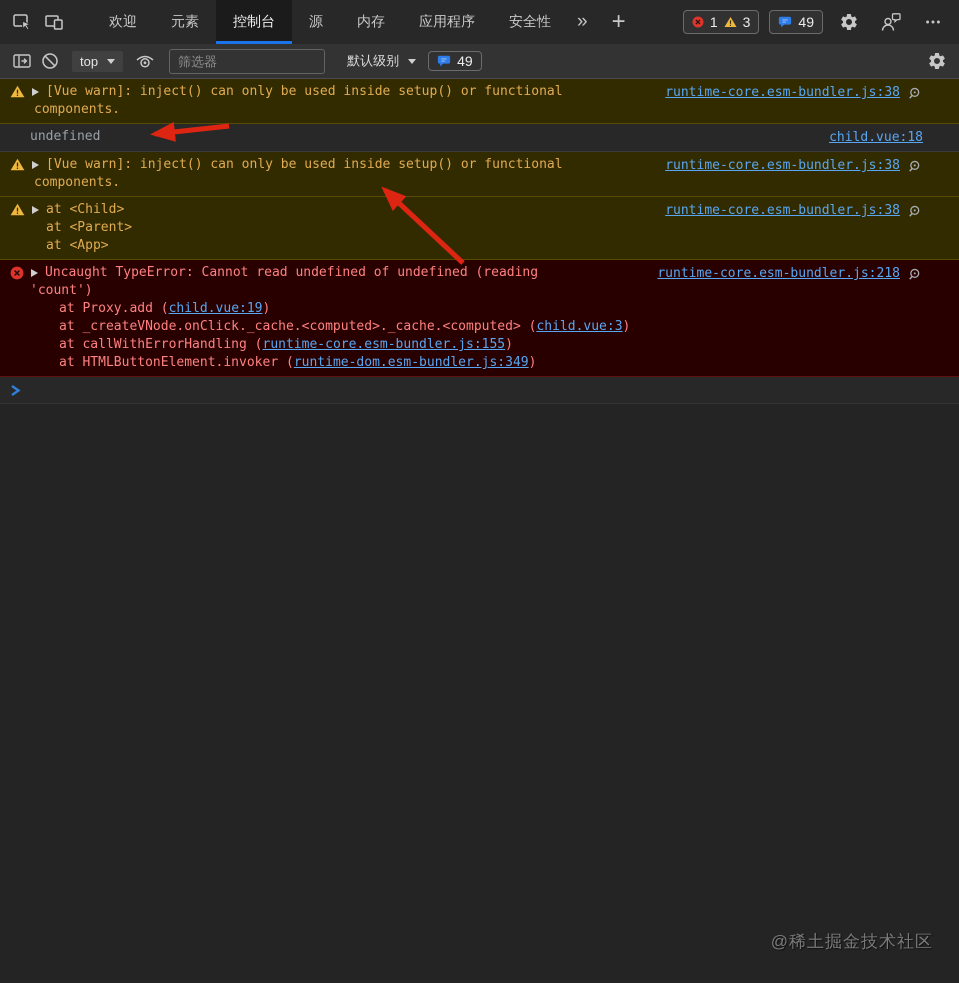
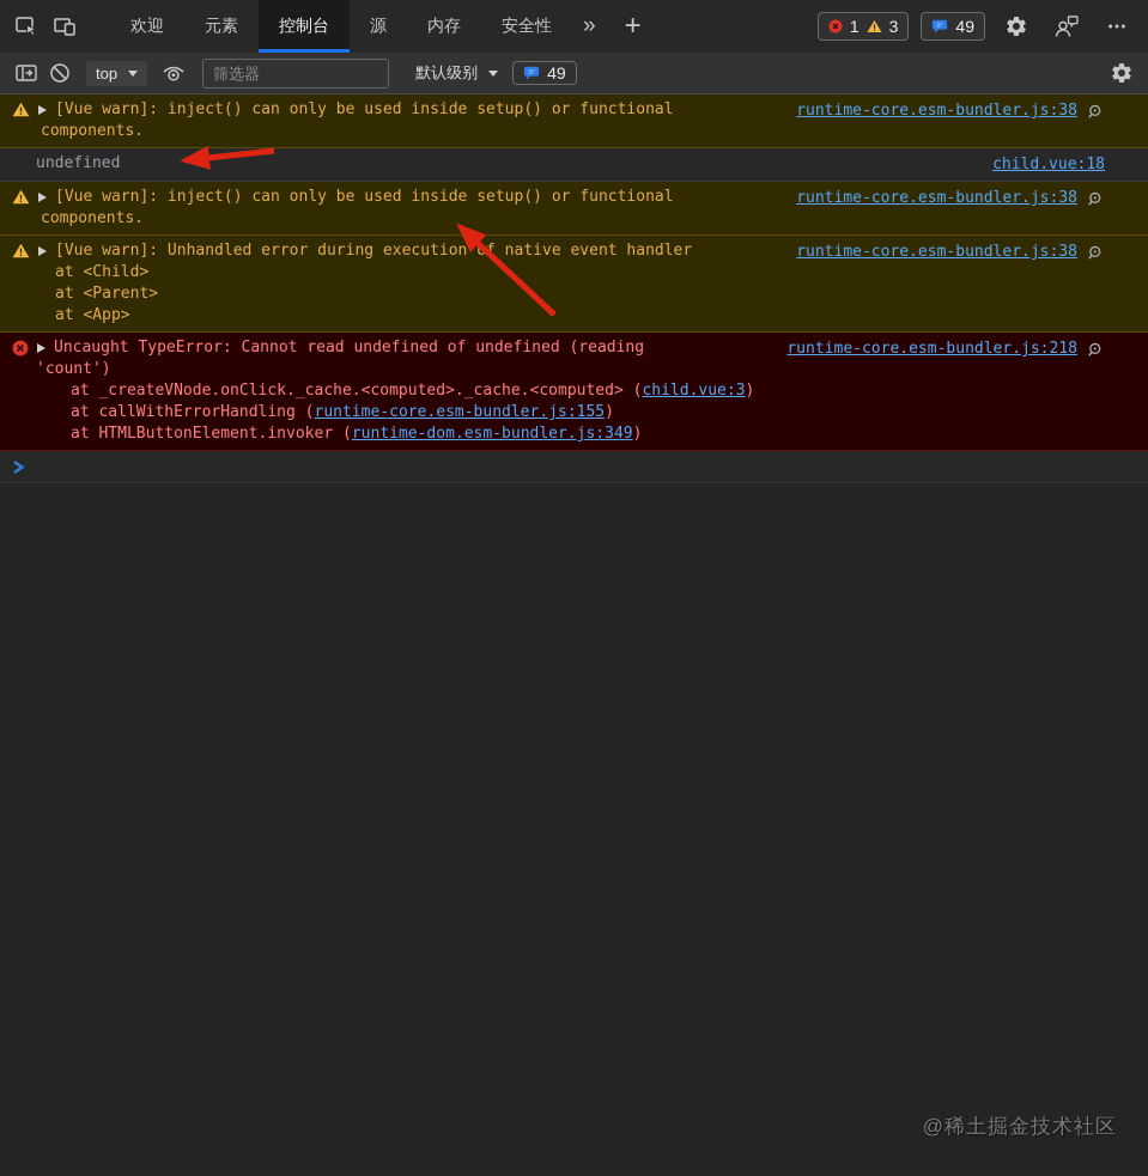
  欢迎
  元素
  控制台
  源
  内存
- 应用程序
  安全性
  »
  +
  1
  3
  49
  top
  筛选器
  默认级别
  49
  [Vue warn]: inject() can only be used inside setup() or functional
  components.
  runtime-core.esm-bundler.js:38
  undefined
  child.vue:18
  [Vue warn]: inject() can only be used inside setup() or functional
  components.
  runtime-core.esm-bundler.js:38
+ [Vue warn]: Unhandled error during execution of native event handler
  at <Child>
  at <Parent>
  at <App>
  runtime-core.esm-bundler.js:38
  Uncaught TypeError: Cannot read undefined of undefined (reading
  'count')
- at Proxy.add (child.vue:19)
  at _createVNode.onClick._cache.<computed>._cache.<computed> (child.vue:3)
  at callWithErrorHandling (runtime-core.esm-bundler.js:155)
  at HTMLButtonElement.invoker (runtime-dom.esm-bundler.js:349)
  runtime-core.esm-bundler.js:218
  @稀土掘金技术社区
